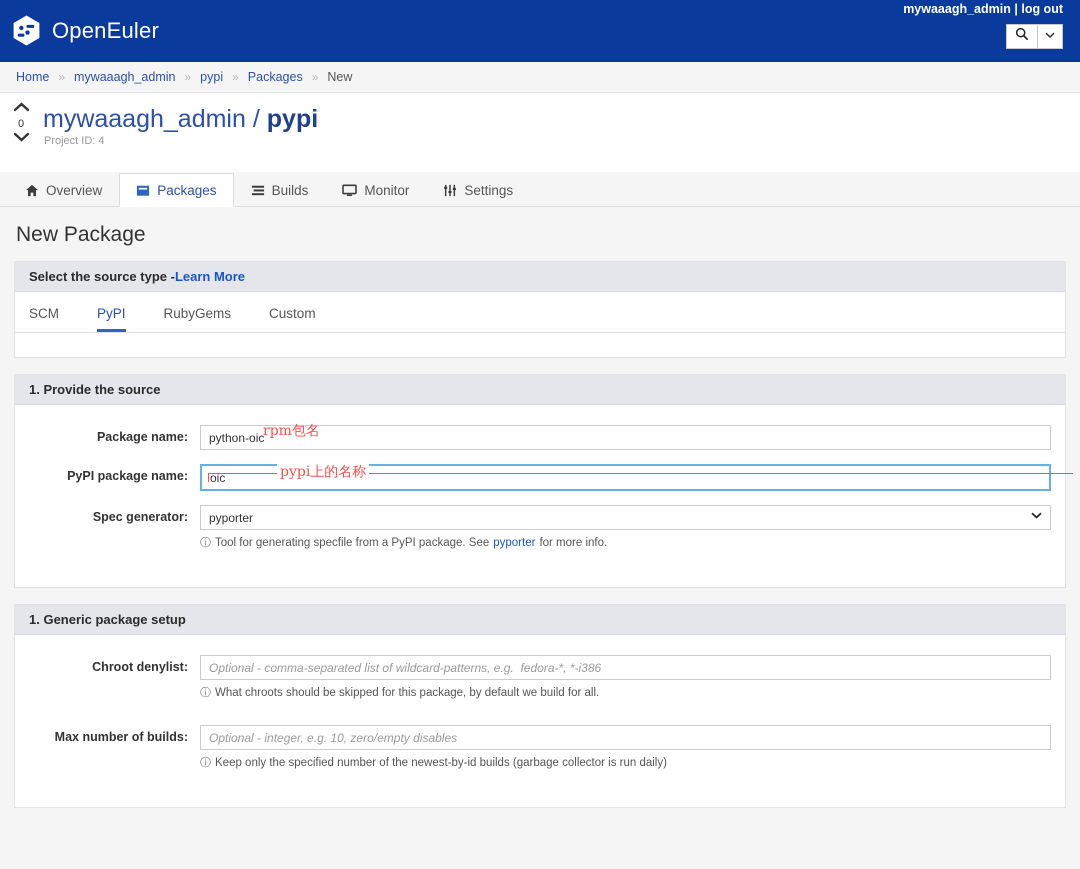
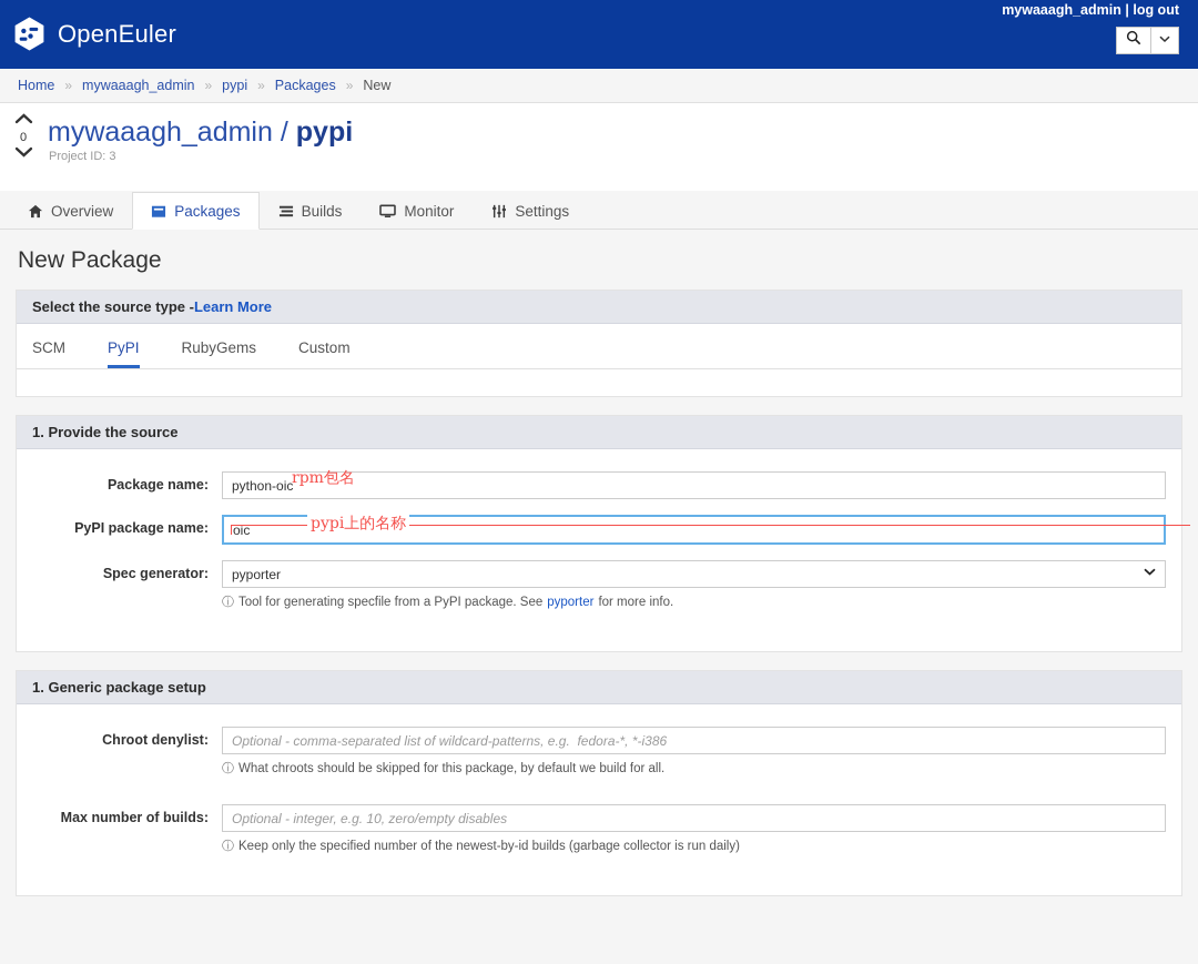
  OpenEuler
  mywaaagh_admin | log out
  Home
  »
  mywaaagh_admin
  »
  pypi
  »
  Packages
  »
  New
  0
  mywaaagh_admin / pypi
- Project ID: 4
+ Project ID: 3
  Overview
  Packages
  Builds
  Monitor
  Settings
  New Package
  Select the source type -
  Learn More
  SCM
  PyPI
  RubyGems
  Custom
  1. Provide the source
  rpm包名
  Package name:
  python-oic
  pypi上的名称
  PyPI package name:
  oic
  Spec generator:
  pyporter
  ⓘ
  Tool for generating specfile from a PyPI package. See
  pyporter
  for more info.
  1. Generic package setup
  Chroot denylist:
  Optional - comma-separated list of wildcard-patterns, e.g. fedora-*, *-i386
  ⓘ
  What chroots should be skipped for this package, by default we build for all.
  Max number of builds:
  Optional - integer, e.g. 10, zero/empty disables
  ⓘ
  Keep only the specified number of the newest-by-id builds (garbage collector is run daily)
